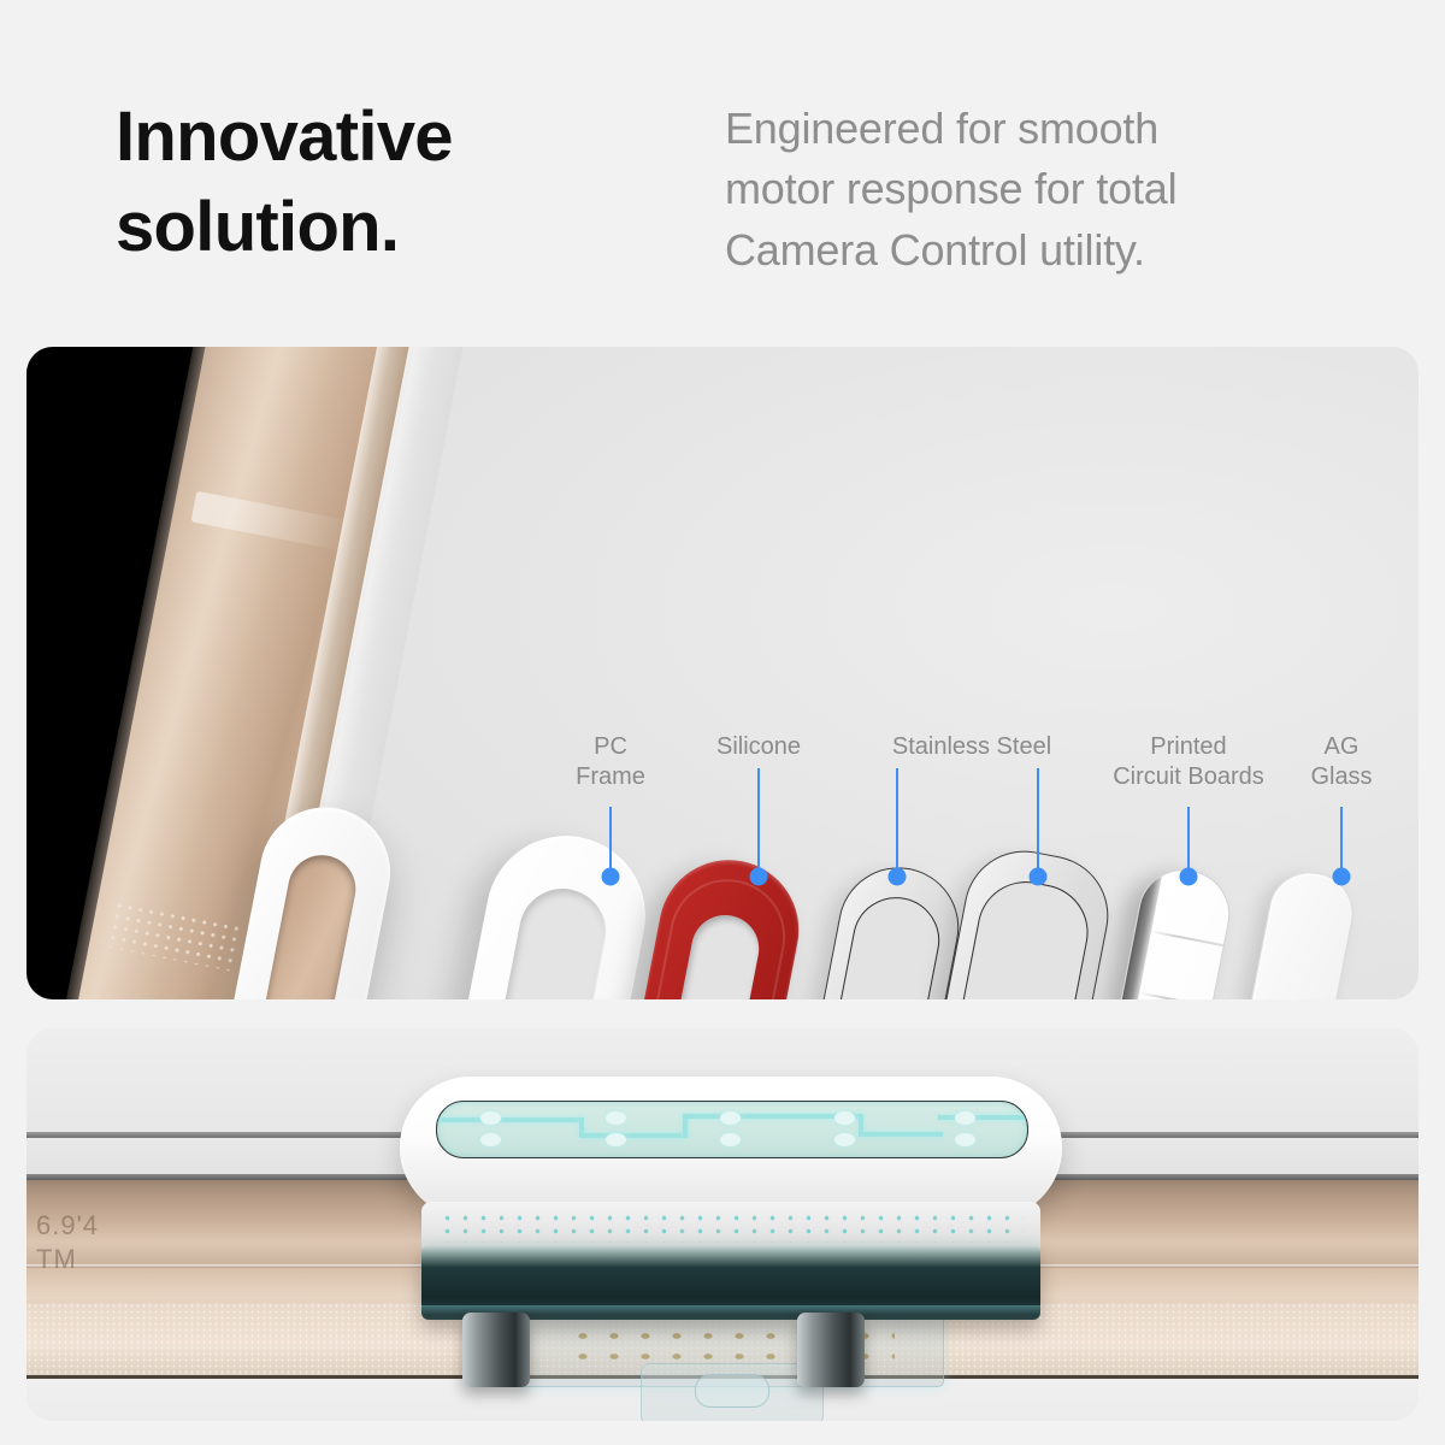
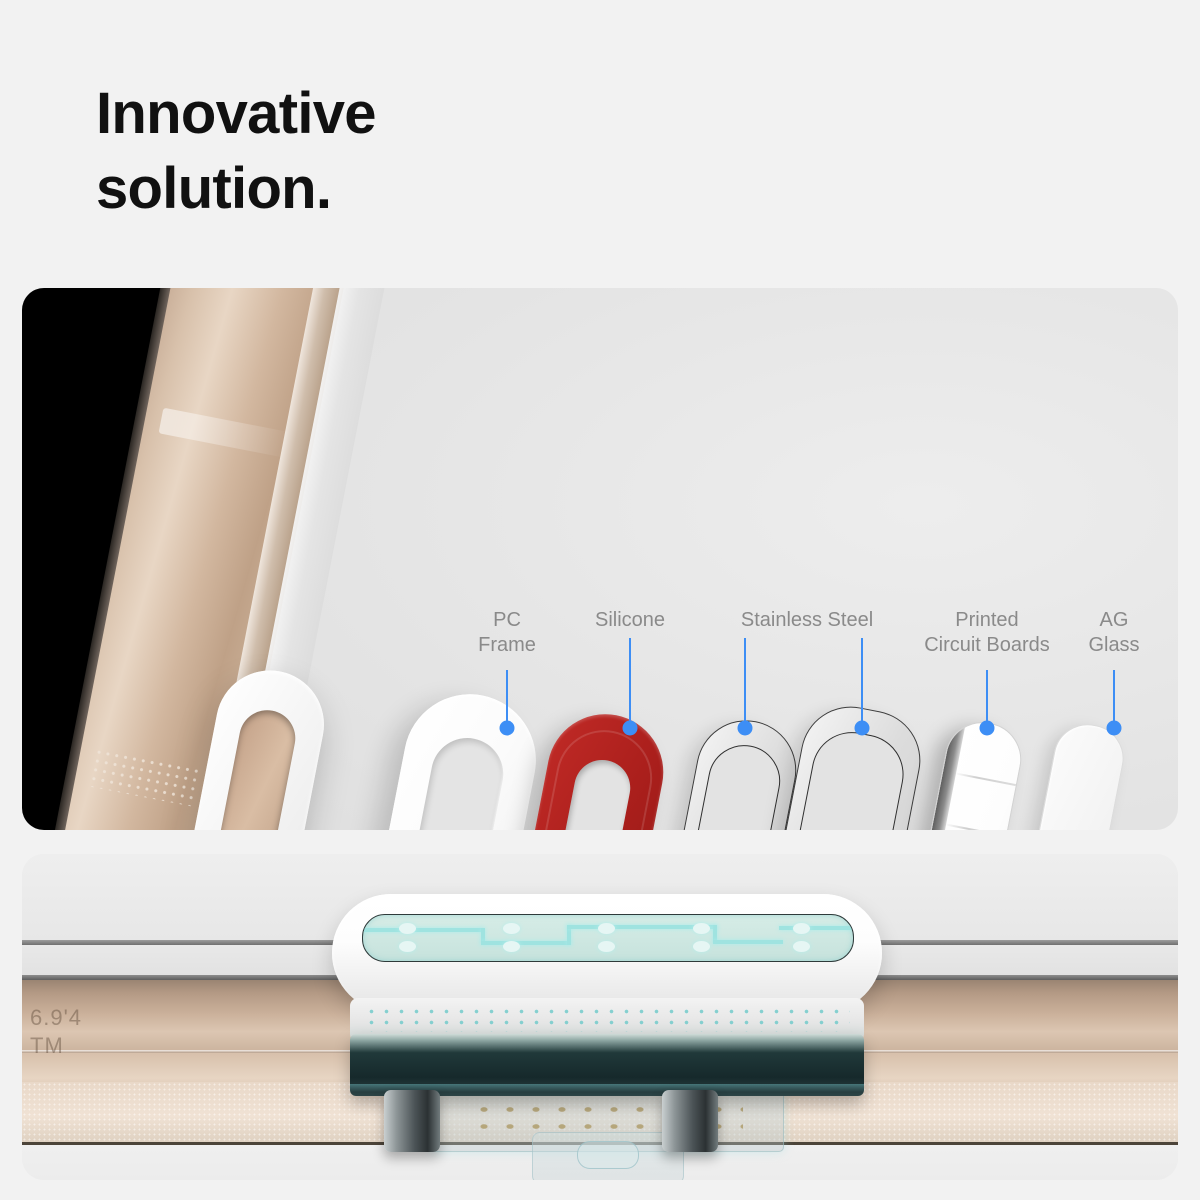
  Innovative
  solution.
- Engineered for smooth
- motor response for total
- Camera Control utility.
  PC
  Frame
  Silicone
  Stainless Steel
  Printed
  Circuit Boards
  AG
  Glass
  6.9'4
  TM
